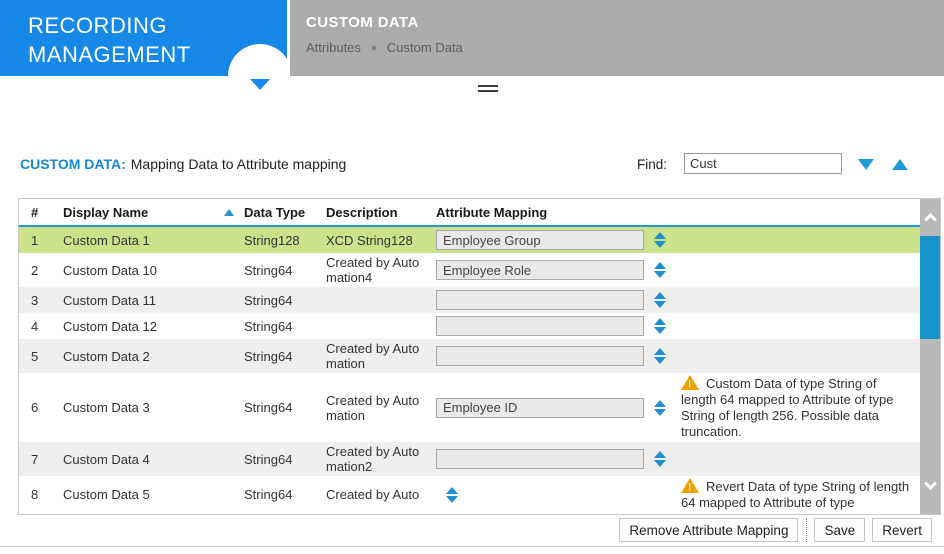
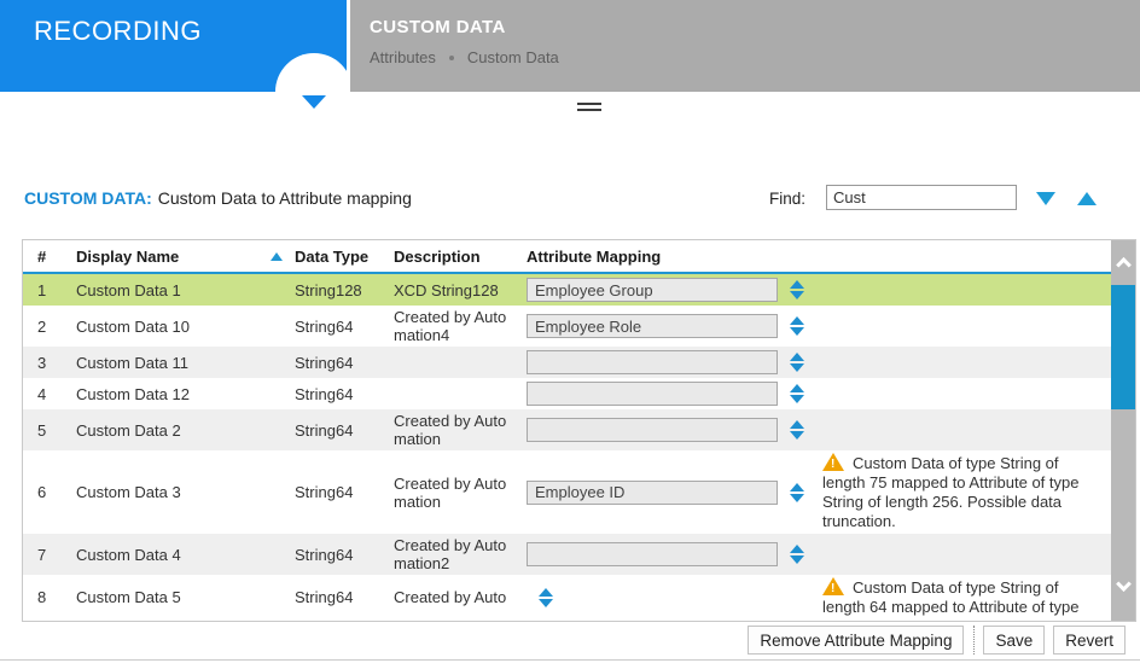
  RECORDING
- MANAGEMENT
  CUSTOM DATA
  Attributes
  Custom Data
- CUSTOM DATA: Mapping Data to Attribute mapping
+ CUSTOM DATA: Custom Data to Attribute mapping
  Find:
  Cust
  #
  Display Name
  Data Type
  Description
  Attribute Mapping
  1
  Custom Data 1
  String128
  XCD String128
  Employee Group
  2
  Custom Data 10
  String64
  Created by Auto mation4
  Employee Role
  3
  Custom Data 11
  String64
  4
  Custom Data 12
  String64
  5
  Custom Data 2
  String64
  Created by Auto mation
  6
  Custom Data 3
  String64
  Created by Auto mation
  Employee ID
- Custom Data of type String of length 64 mapped to Attribute of type String of length 256. Possible data truncation.
+ Custom Data of type String of length 75 mapped to Attribute of type String of length 256. Possible data truncation.
  7
  Custom Data 4
  String64
  Created by Auto mation2
  8
  Custom Data 5
  String64
  Created by Auto
- Revert Data of type String of length 64 mapped to Attribute of type
+ Custom Data of type String of length 64 mapped to Attribute of type
  Remove Attribute Mapping
  Save
  Revert
